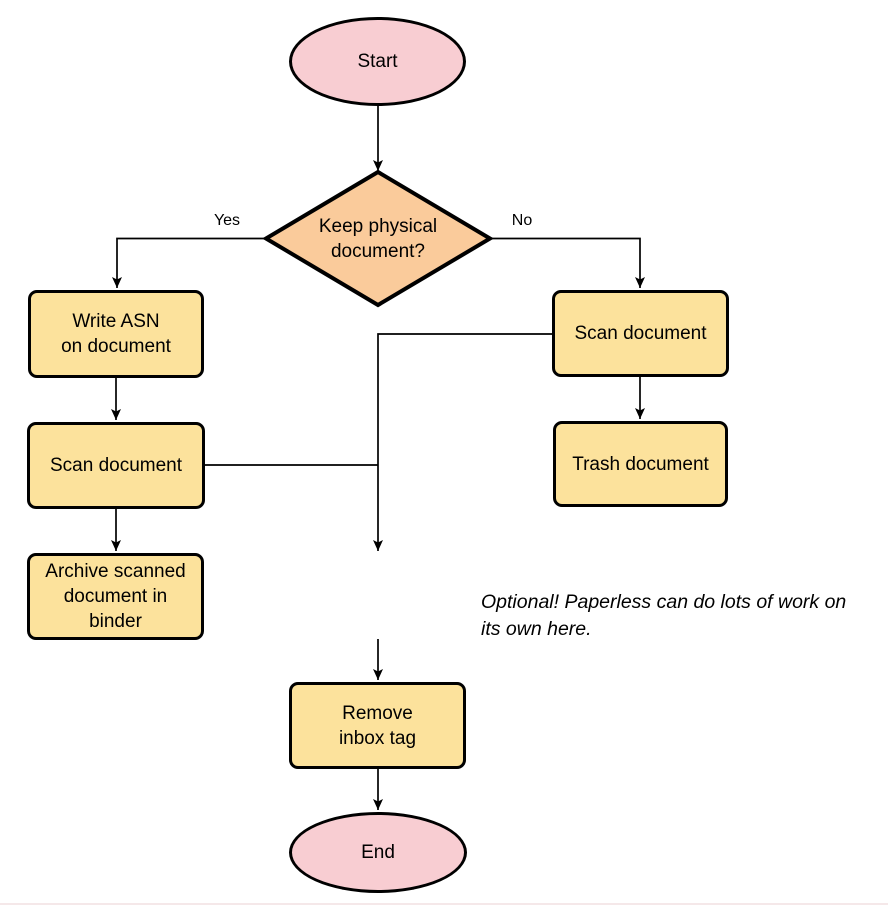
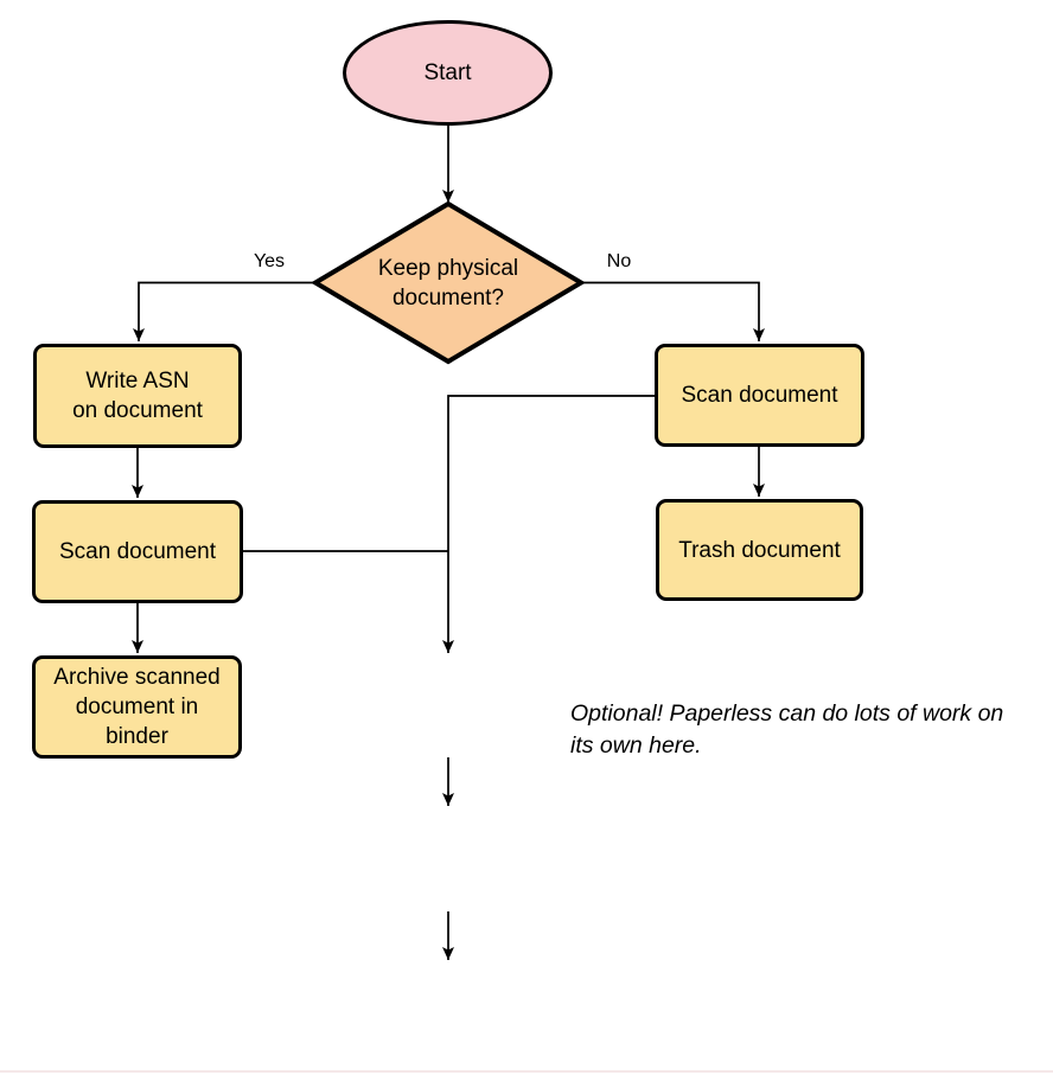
  Start
  Keep physical
  document?
  Yes
  No
  Write ASN
  on document
  Scan document
  Archive scanned
  document in
  binder
  Scan document
  Trash document
  Optional! Paperless can do lots of work on
  its own here.
- Remove
- inbox tag
- End
